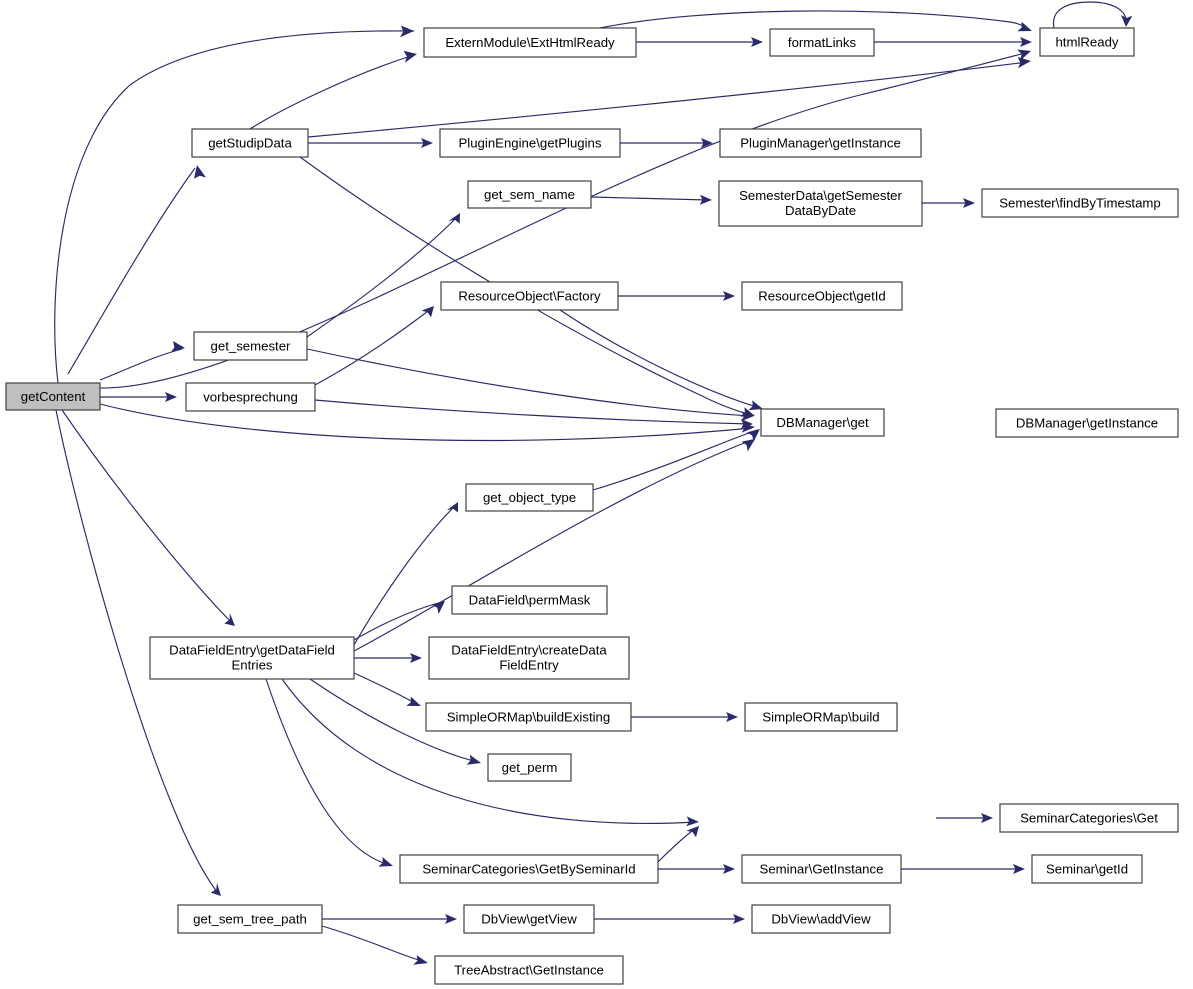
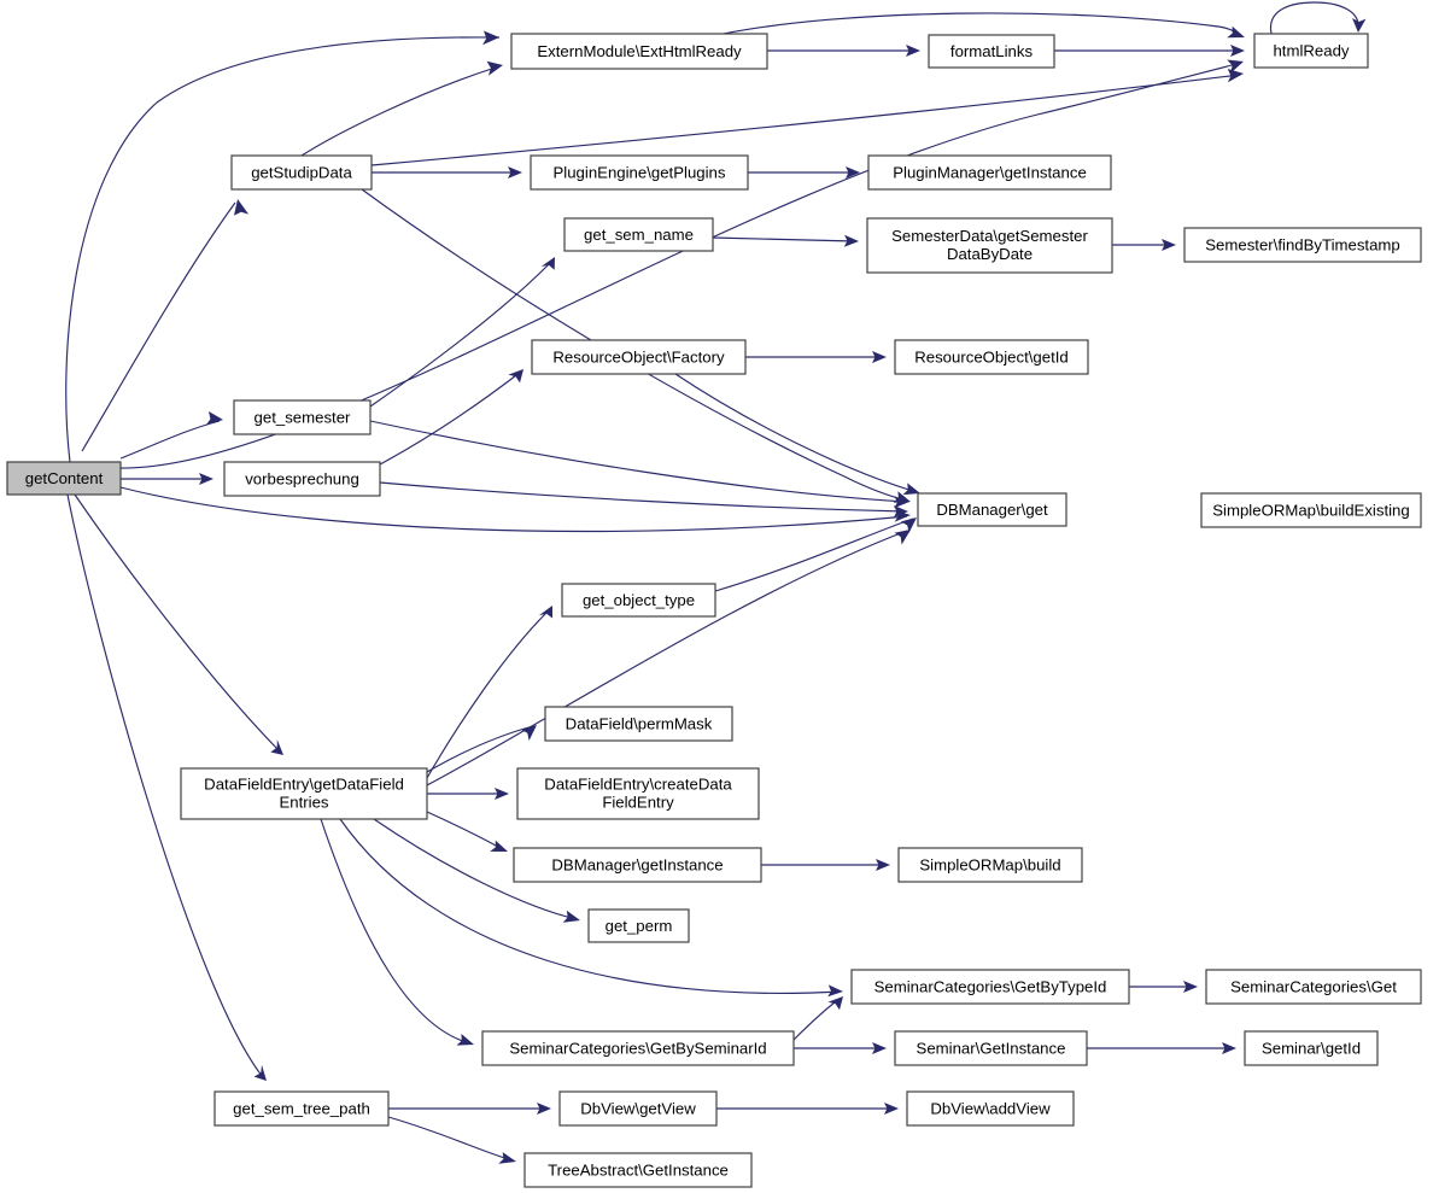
  getContent
  ExternModule\ExtHtmlReady
  formatLinks
  htmlReady
  getStudipData
  PluginEngine\getPlugins
  PluginManager\getInstance
  get_sem_name
  SemesterData\getSemester DataByDate
  Semester\findByTimestamp
  ResourceObject\Factory
  ResourceObject\getId
  get_semester
  vorbesprechung
  DBManager\get
- DBManager\getInstance
+ SimpleORMap\buildExisting
  get_object_type
  DataField\permMask
  DataFieldEntry\getDataField Entries
  DataFieldEntry\createData FieldEntry
- SimpleORMap\buildExisting
+ DBManager\getInstance
  SimpleORMap\build
  get_perm
+ SeminarCategories\GetByTypeId
  SeminarCategories\Get
  SeminarCategories\GetBySeminarId
  Seminar\GetInstance
  Seminar\getId
  get_sem_tree_path
  DbView\getView
  DbView\addView
  TreeAbstract\GetInstance
